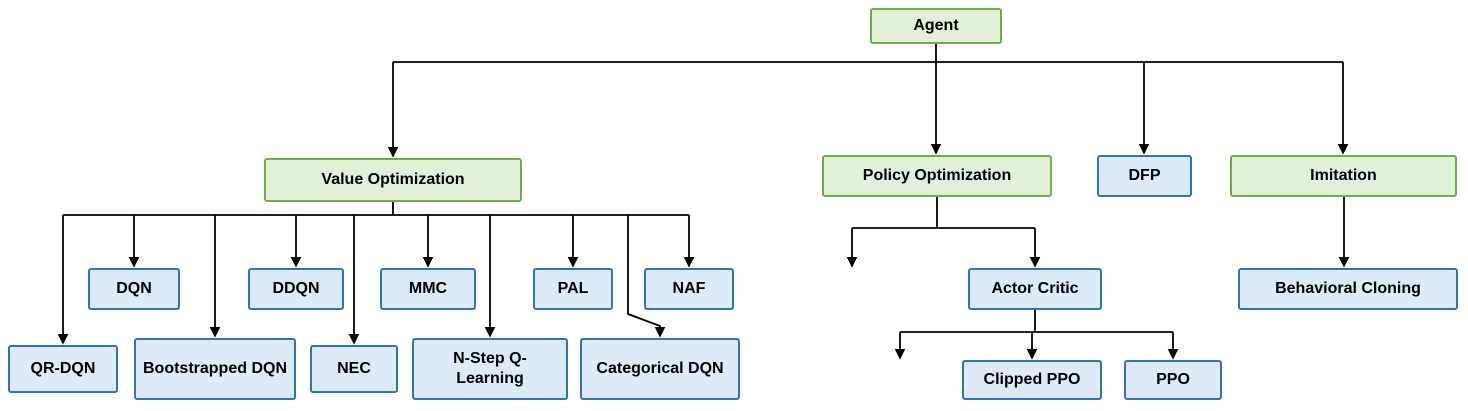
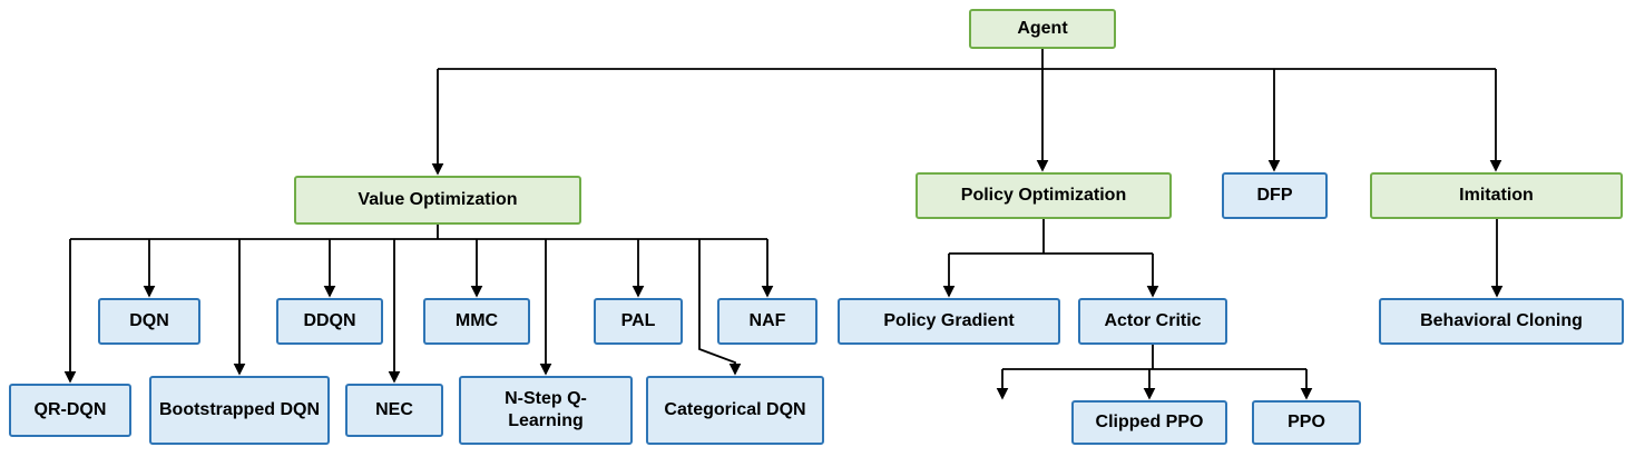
  Agent
  Value Optimization
  Policy Optimization
  DFP
  Imitation
  DQN
  DDQN
  MMC
  PAL
  NAF
  QR-DQN
  Bootstrapped DQN
  NEC
  N-Step Q-Learning
  Categorical DQN
+ Policy Gradient
  Actor Critic
  Clipped PPO
  PPO
  Behavioral Cloning
